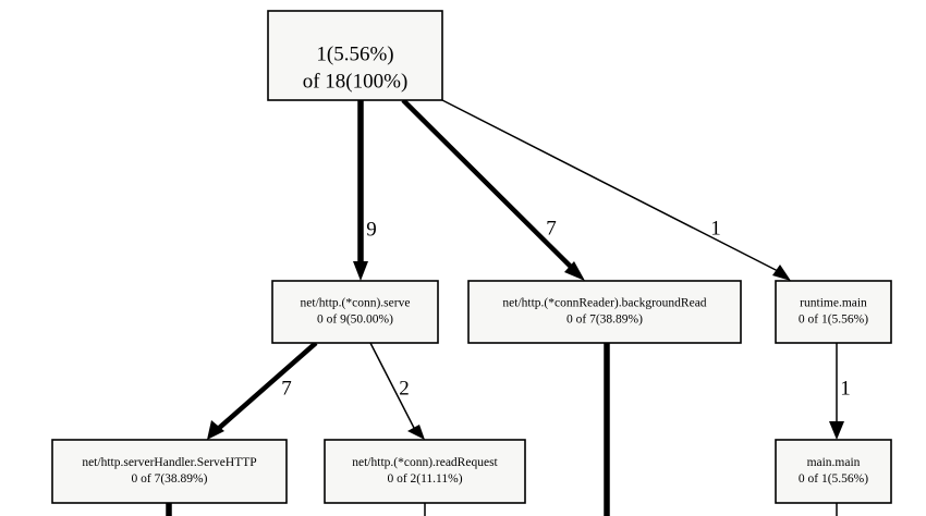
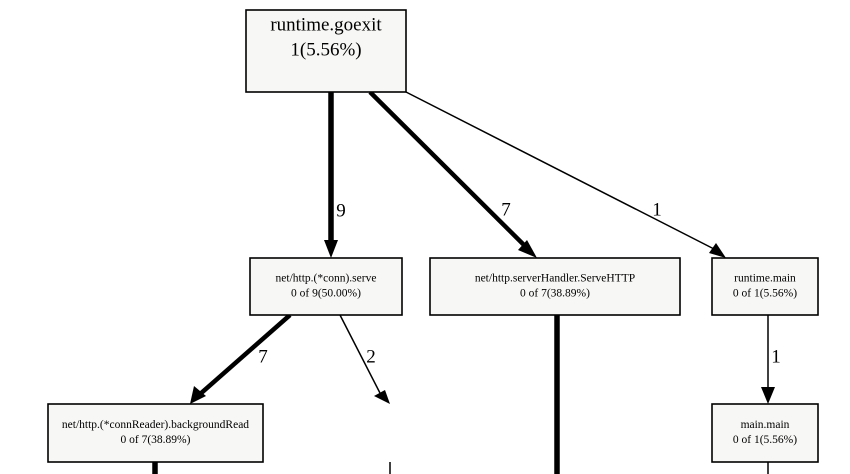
+ runtime.goexit
  1(5.56%)
- of 18(100%)
  net/http.(*conn).serve
  0 of 9(50.00%)
- net/http.(*connReader).backgroundRead
+ net/http.serverHandler.ServeHTTP
  0 of 7(38.89%)
  runtime.main
  0 of 1(5.56%)
- net/http.serverHandler.ServeHTTP
+ net/http.(*connReader).backgroundRead
  0 of 7(38.89%)
- net/http.(*conn).readRequest
- 0 of 2(11.11%)
  main.main
  0 of 1(5.56%)
  9
  7
  1
  7
  2
  1
